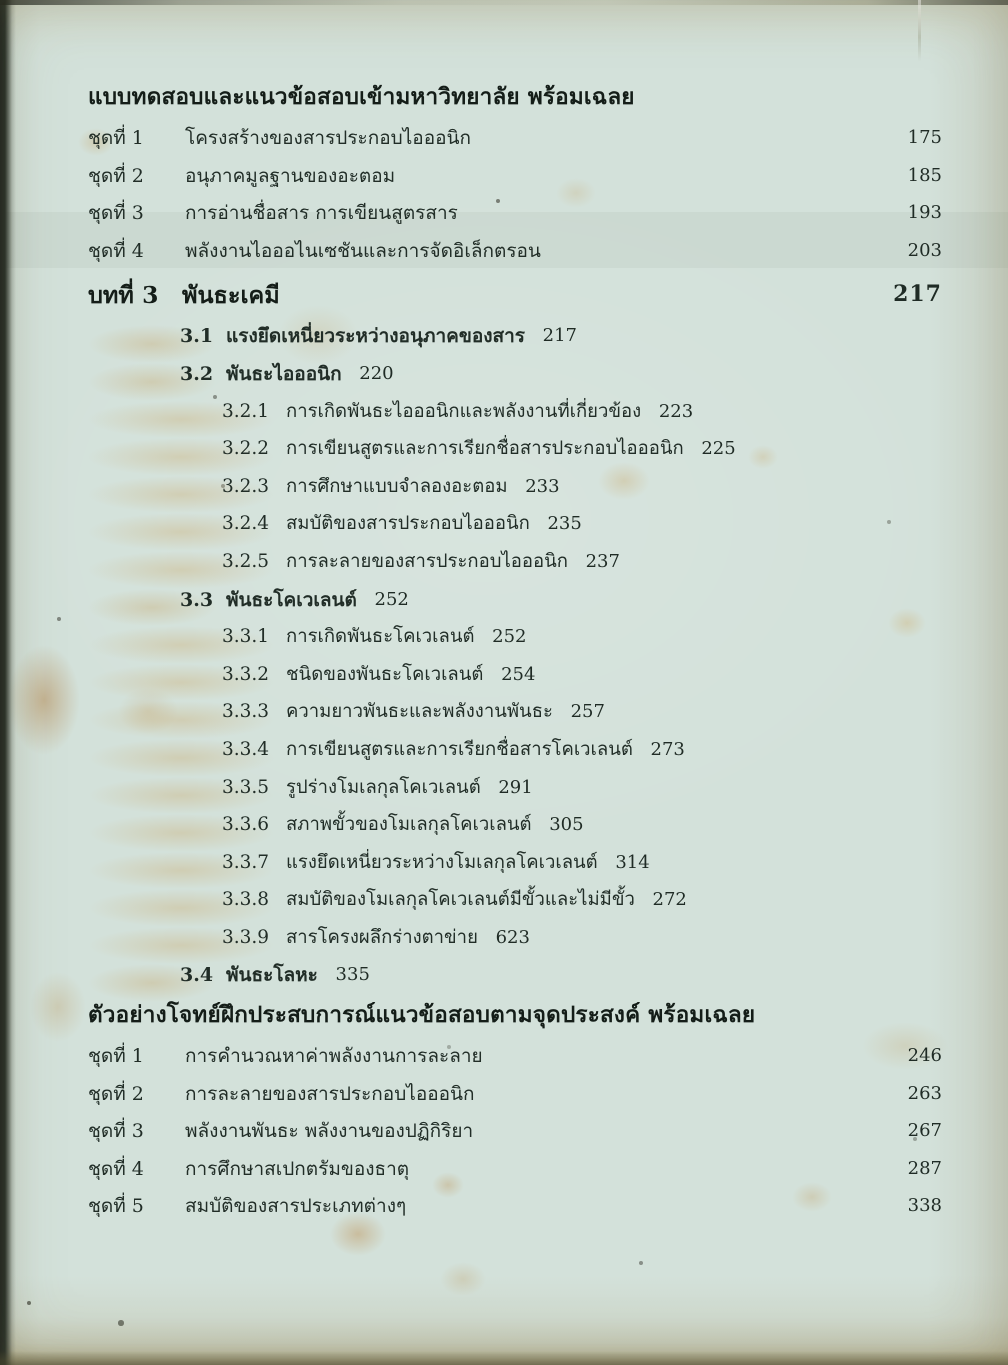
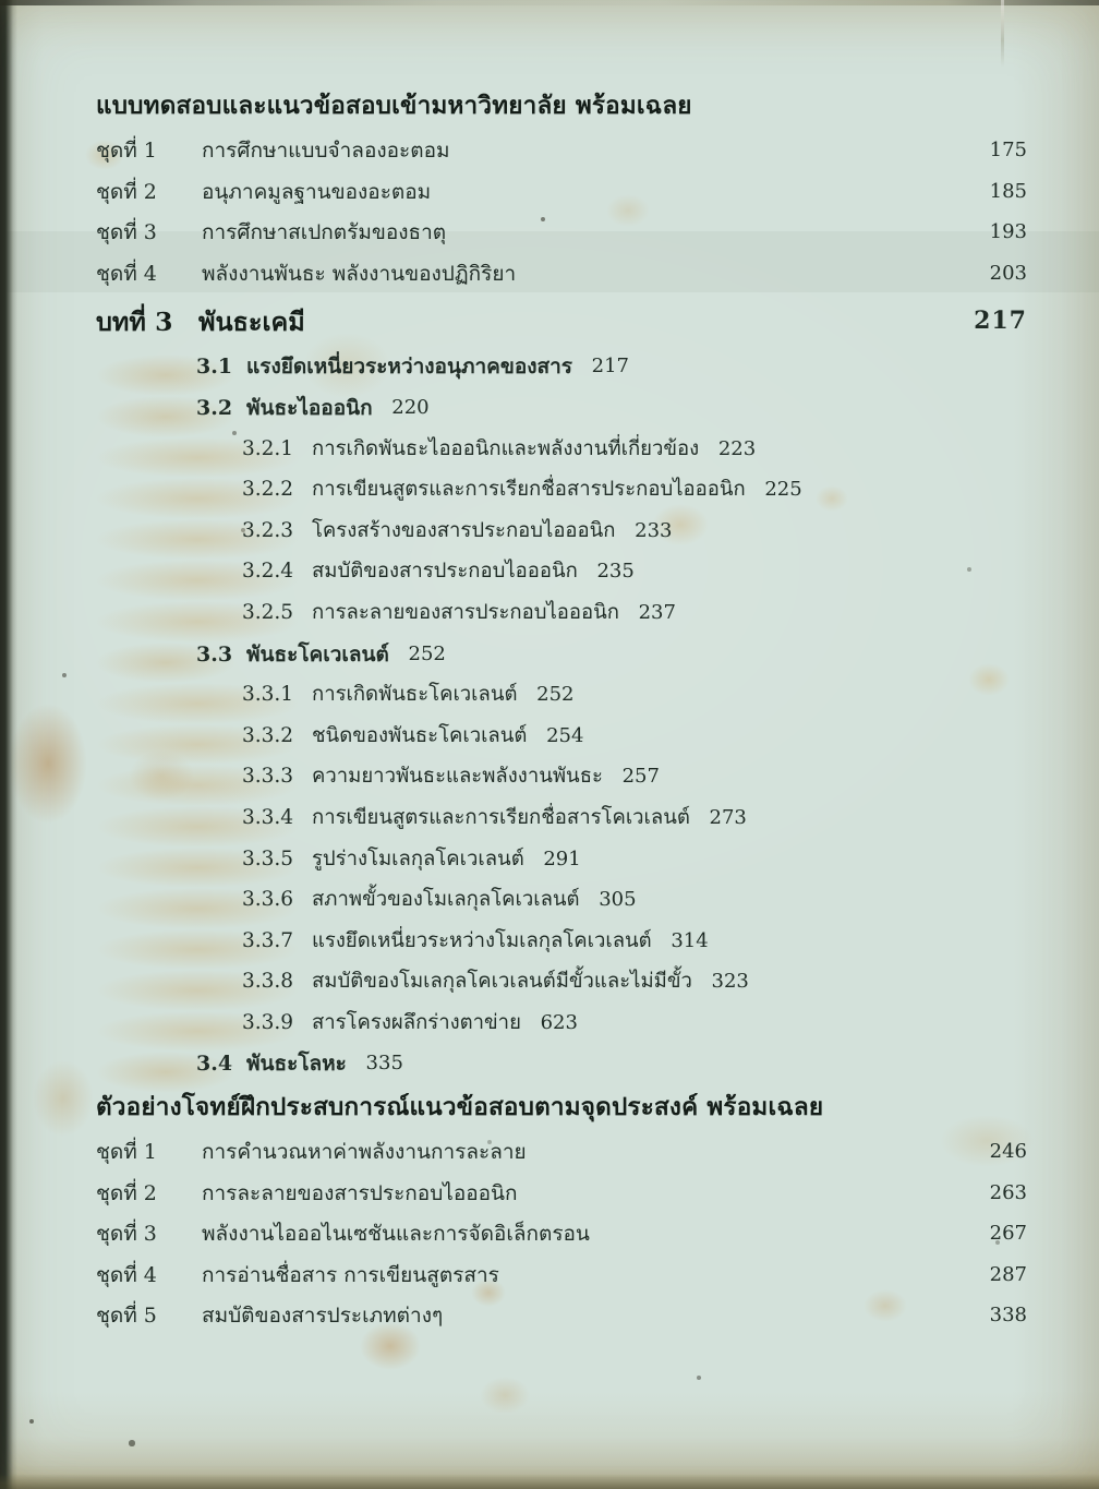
  แบบทดสอบและแนวข้อสอบเข้ามหาวิทยาลัย พร้อมเฉลย
  ชุดที่ 1
- โครงสร้างของสารประกอบไอออนิก
+ การศึกษาแบบจำลองอะตอม
  175
  ชุดที่ 2
  อนุภาคมูลฐานของอะตอม
  185
  ชุดที่ 3
- การอ่านชื่อสาร การเขียนสูตรสาร
+ การศึกษาสเปกตรัมของธาตุ
  193
  ชุดที่ 4
- พลังงานไอออไนเซชันและการจัดอิเล็กตรอน
+ พลังงานพันธะ พลังงานของปฏิกิริยา
  203
  บทที่ 3
  พันธะเคมี
  217
  3.1
  แรงยึดเหนี่ยวระหว่างอนุภาคของสาร
  217
  3.2
  พันธะไอออนิก
  220
  3.2.1
  การเกิดพันธะไอออนิกและพลังงานที่เกี่ยวข้อง
  223
  3.2.2
  การเขียนสูตรและการเรียกชื่อสารประกอบไอออนิก
  225
  3.2.3
- การศึกษาแบบจำลองอะตอม
+ โครงสร้างของสารประกอบไอออนิก
  233
  3.2.4
  สมบัติของสารประกอบไอออนิก
  235
  3.2.5
  การละลายของสารประกอบไอออนิก
  237
  3.3
  พันธะโคเวเลนต์
  252
  3.3.1
  การเกิดพันธะโคเวเลนต์
  252
  3.3.2
  ชนิดของพันธะโคเวเลนต์
  254
  3.3.3
  ความยาวพันธะและพลังงานพันธะ
  257
  3.3.4
  การเขียนสูตรและการเรียกชื่อสารโคเวเลนต์
  273
  3.3.5
  รูปร่างโมเลกุลโคเวเลนต์
  291
  3.3.6
  สภาพขั้วของโมเลกุลโคเวเลนต์
  305
  3.3.7
  แรงยึดเหนี่ยวระหว่างโมเลกุลโคเวเลนต์
  314
  3.3.8
  สมบัติของโมเลกุลโคเวเลนต์มีขั้วและไม่มีขั้ว
- 272
+ 323
  3.3.9
  สารโครงผลึกร่างตาข่าย
  623
  3.4
  พันธะโลหะ
  335
  ตัวอย่างโจทย์ฝึกประสบการณ์แนวข้อสอบตามจุดประสงค์ พร้อมเฉลย
  ชุดที่ 1
  การคำนวณหาค่าพลังงานการละลาย
  246
  ชุดที่ 2
  การละลายของสารประกอบไอออนิก
  263
  ชุดที่ 3
- พลังงานพันธะ พลังงานของปฏิกิริยา
+ พลังงานไอออไนเซชันและการจัดอิเล็กตรอน
  267
  ชุดที่ 4
- การศึกษาสเปกตรัมของธาตุ
+ การอ่านชื่อสาร การเขียนสูตรสาร
  287
  ชุดที่ 5
  สมบัติของสารประเภทต่างๆ
  338
